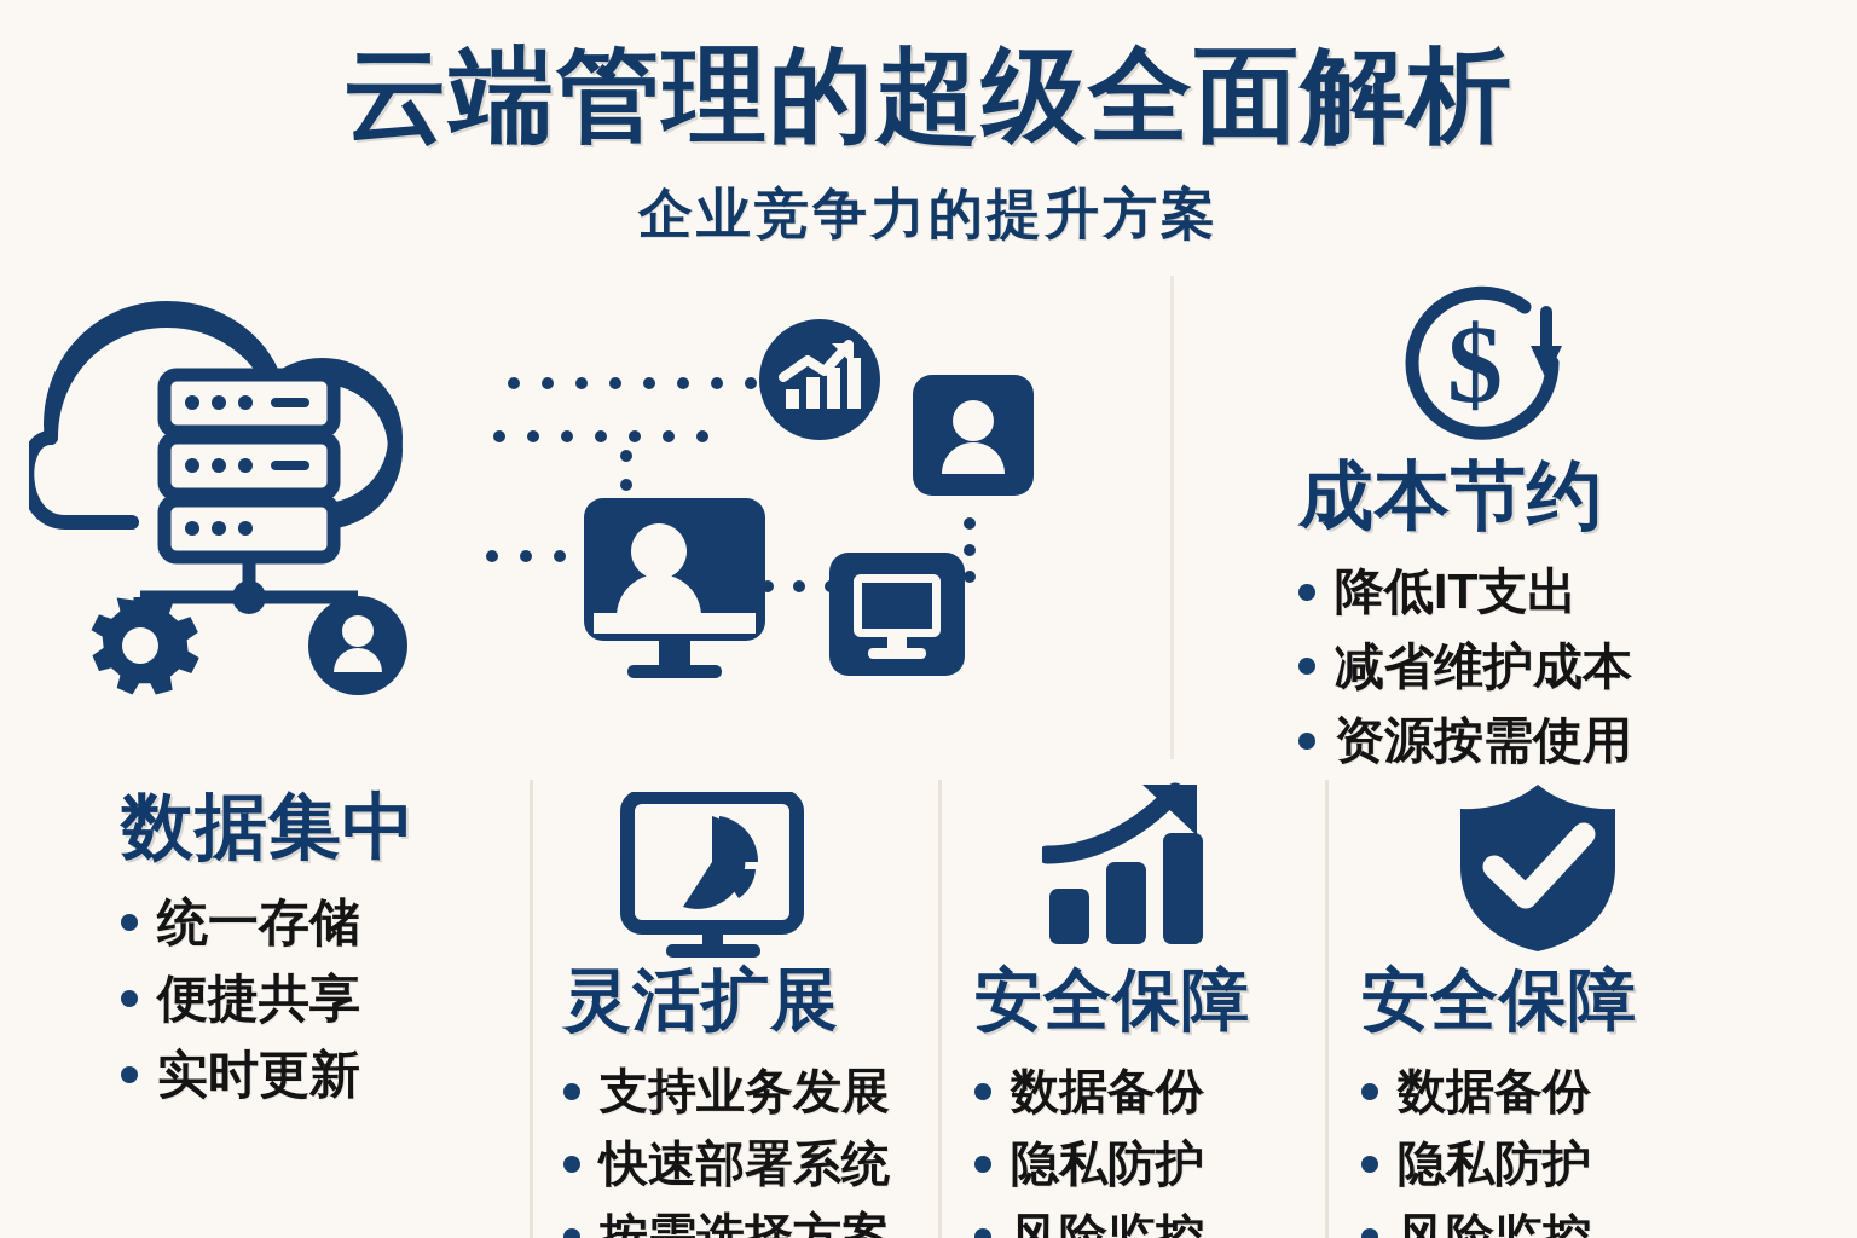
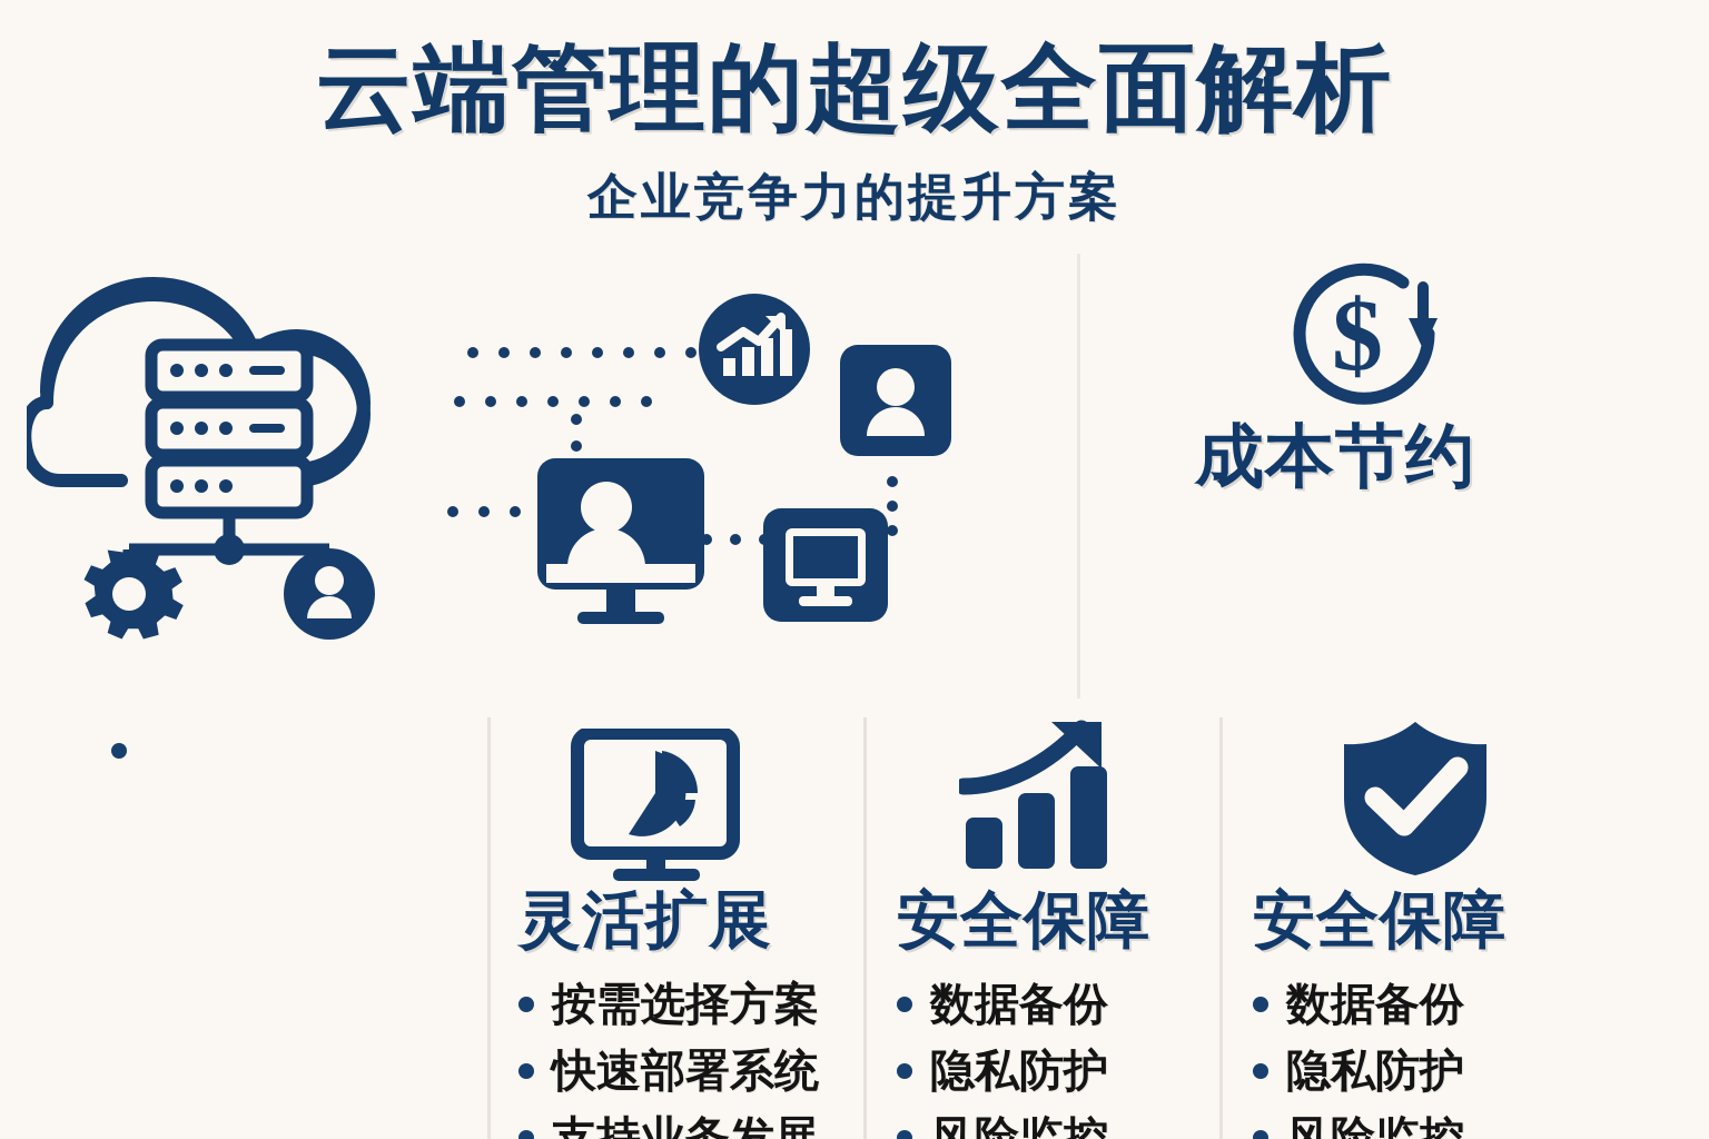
  云端管理的超级全面解析
  企业竞争力的提升方案
  $
  成本节约
- 降低IT支出
- 减省维护成本
- 资源按需使用
- 数据集中
- 统一存储
- 便捷共享
- 实时更新
  灵活扩展
- 支持业务发展
+ 按需选择方案
  快速部署系统
- 按需选择方案
+ 支持业务发展
  安全保障
  数据备份
  隐私防护
  风险监控
  安全保障
  数据备份
  隐私防护
  风险监控
